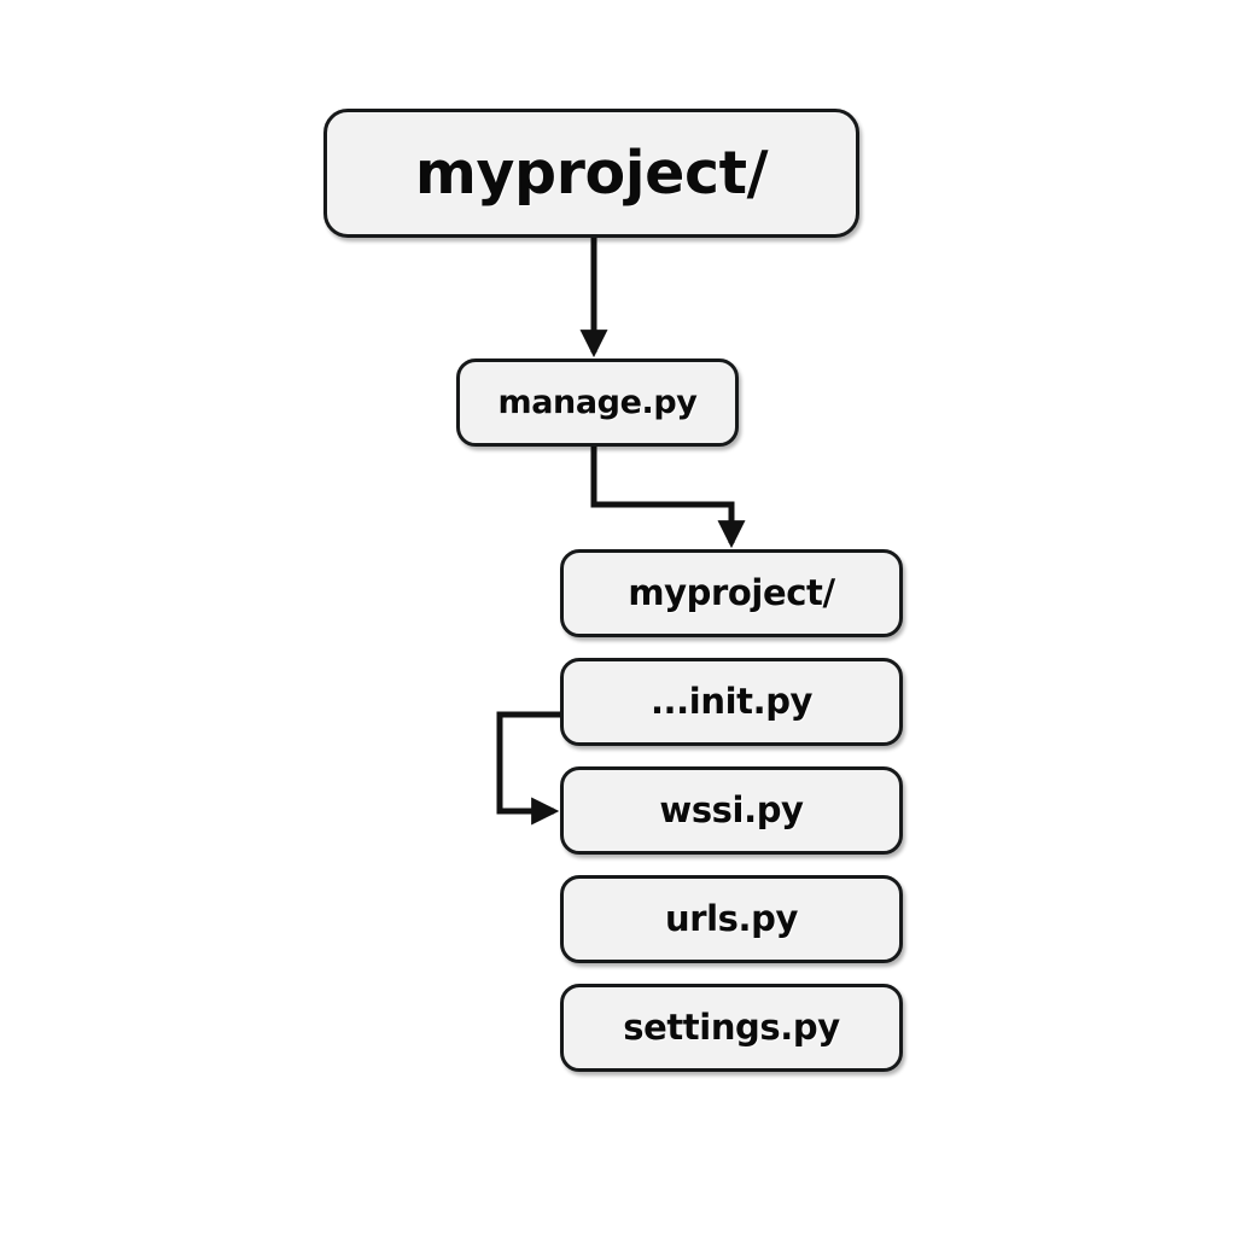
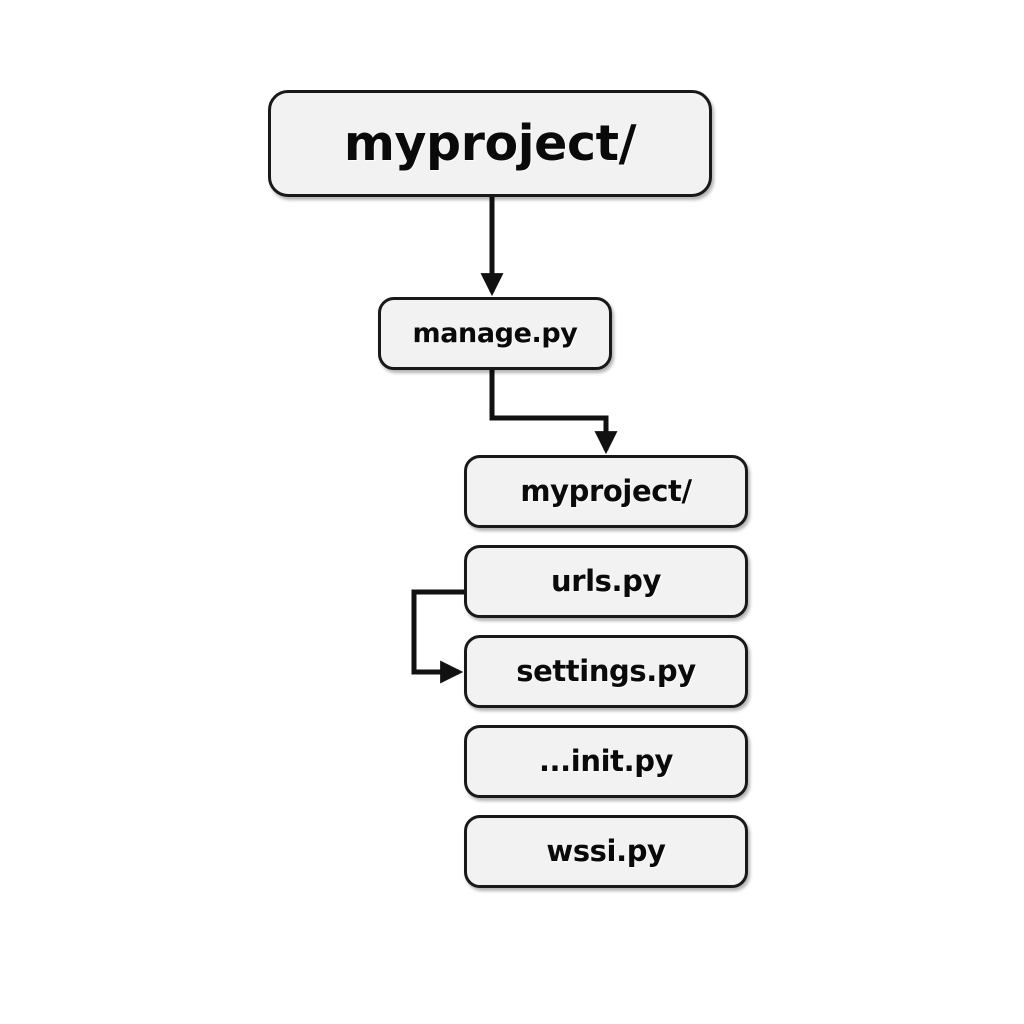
  myproject/
  manage.py
  myproject/
- ...init.py
+ urls.py
- wssi.py
+ settings.py
- urls.py
+ ...init.py
- settings.py
+ wssi.py
